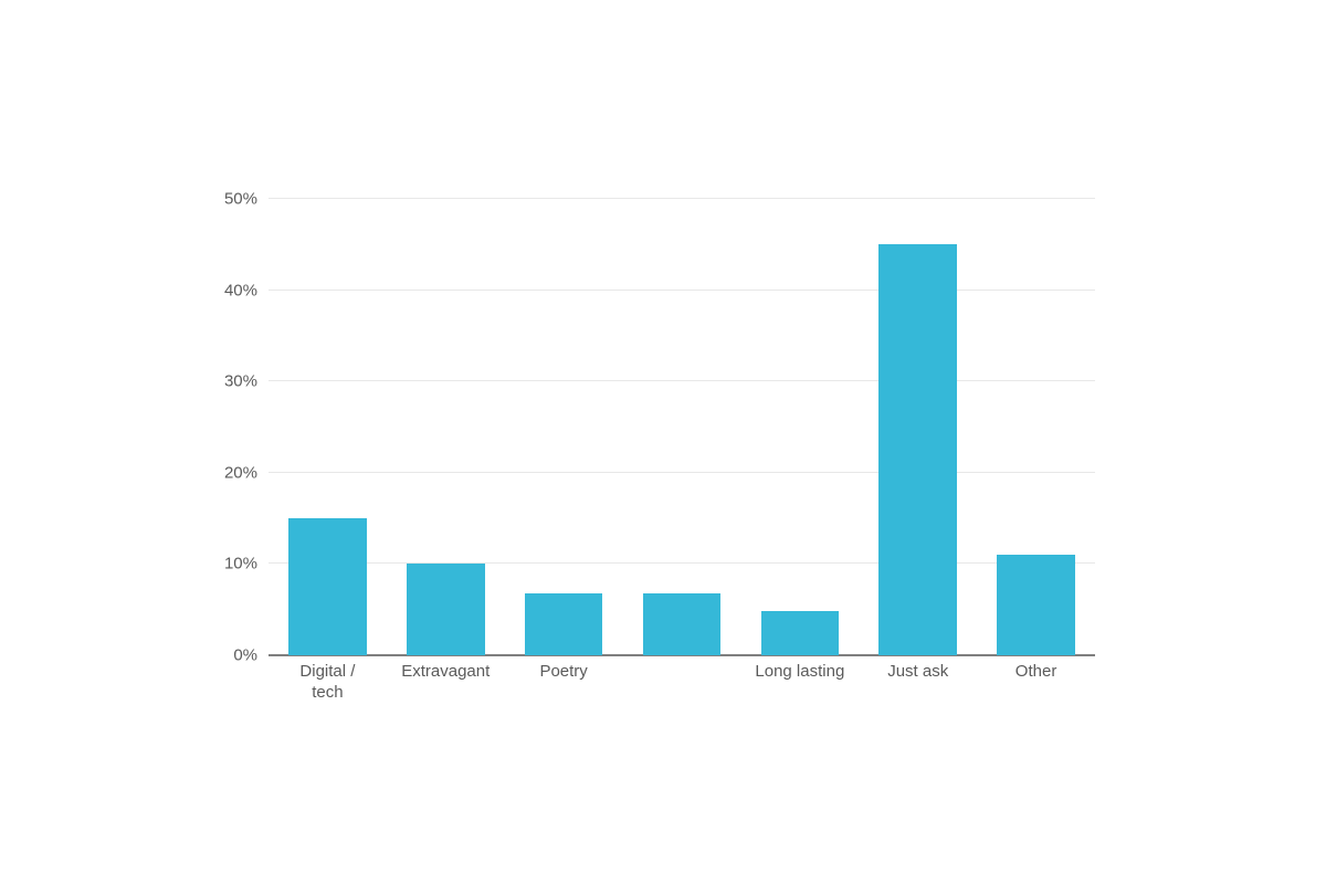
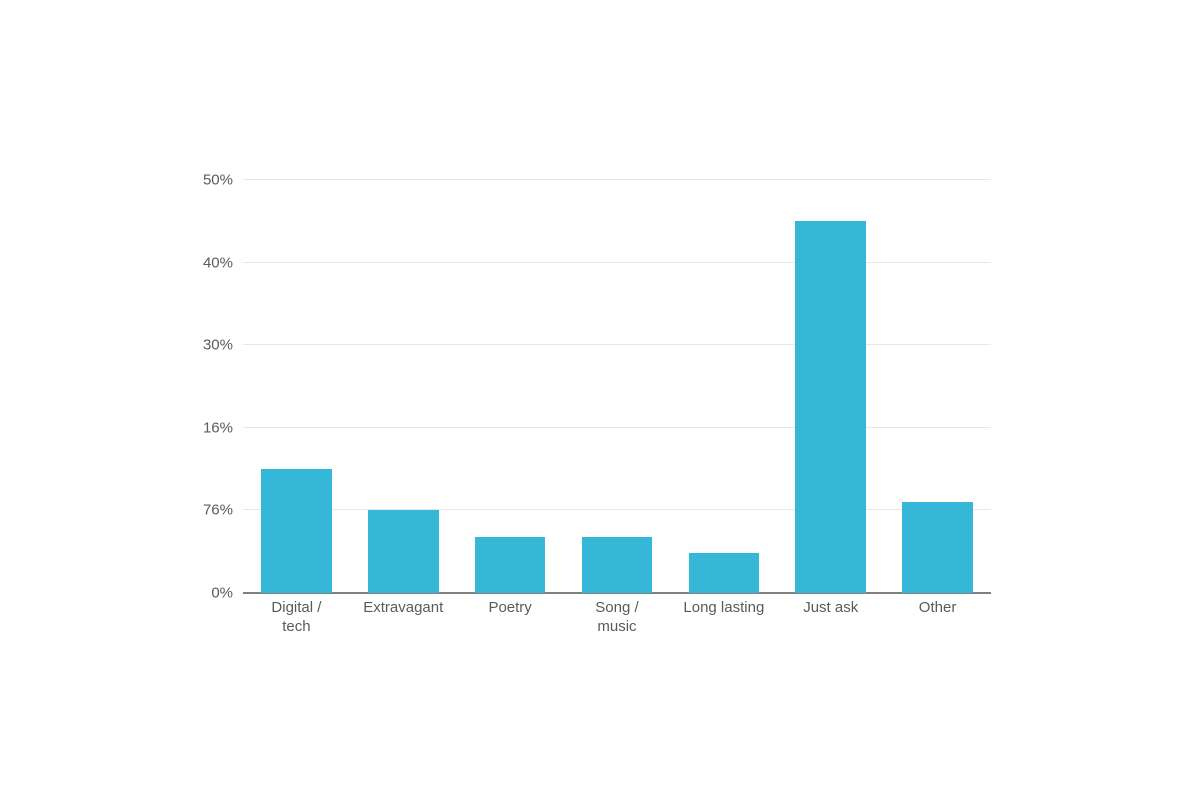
  0%
- 10%
+ 76%
- 20%
+ 16%
  30%
  40%
  50%
  Digital /
  tech
  Extravagant
  Poetry
+ Song /
+ music
  Long lasting
  Just ask
  Other
